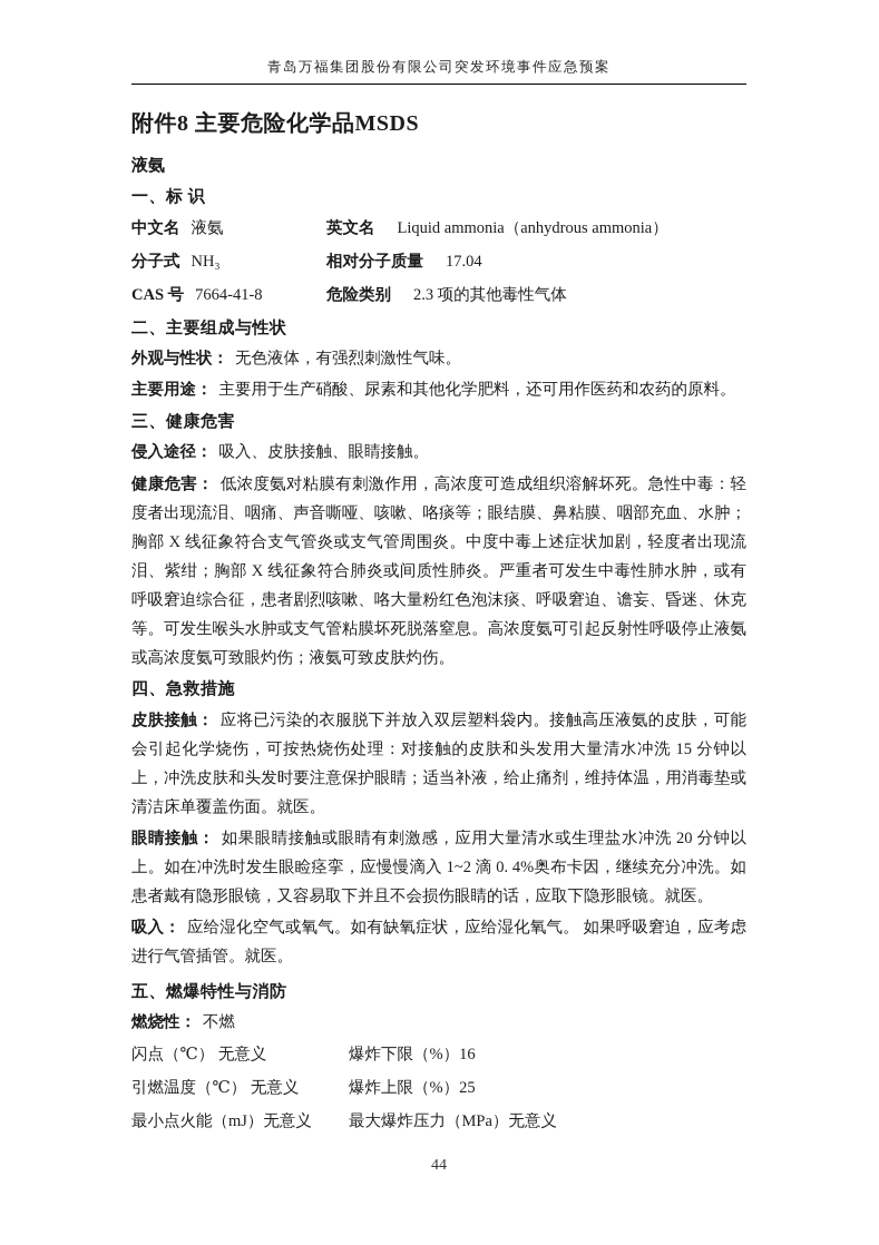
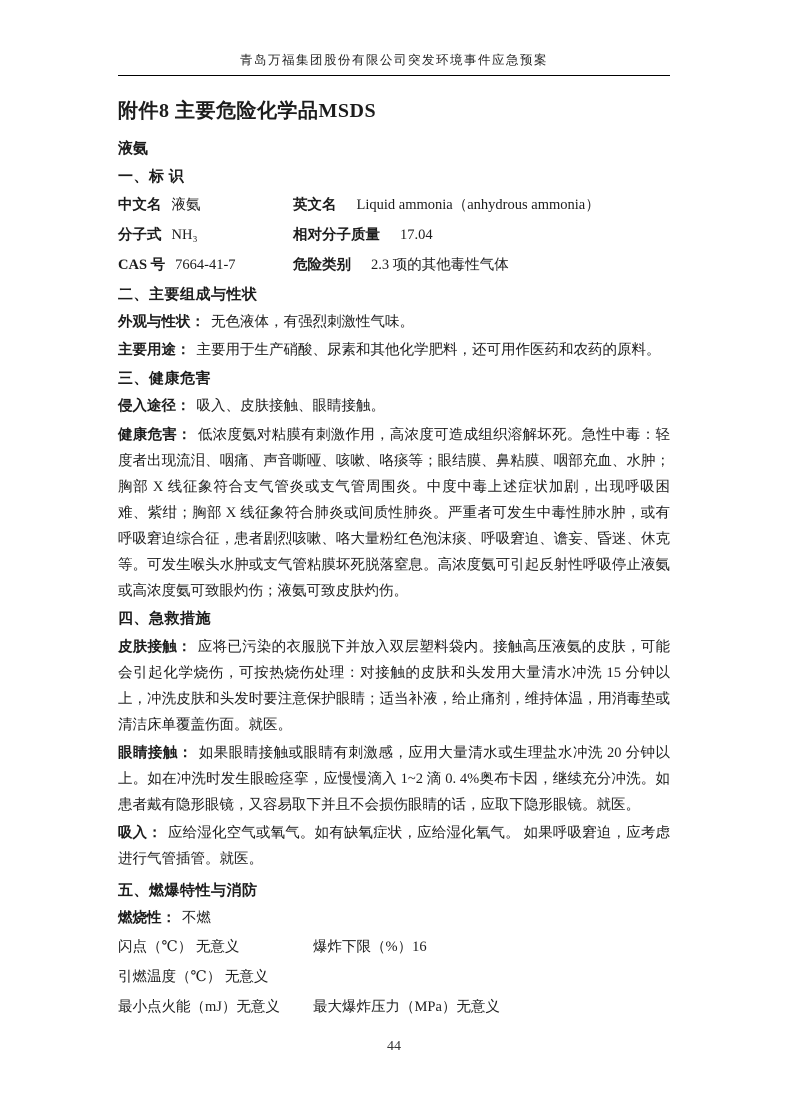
  青岛万福集团股份有限公司突发环境事件应急预案
  附件8 主要危险化学品MSDS
  液氨
  一、标 识
  中文名 液氨
  英文名 Liquid ammonia（anhydrous ammonia）
  分子式 NH₃
  相对分子质量 17.04
- CAS 号 7664-41-8
+ CAS 号 7664-41-7
  危险类别 2.3 项的其他毒性气体
  二、主要组成与性状
  外观与性状： 无色液体，有强烈刺激性气味。
  主要用途： 主要用于生产硝酸、尿素和其他化学肥料，还可用作医药和农药的原料。
  三、健康危害
  侵入途径： 吸入、皮肤接触、眼睛接触。
- 健康危害： 低浓度氨对粘膜有刺激作用，高浓度可造成组织溶解坏死。急性中毒：轻度者出现流泪、咽痛、声音嘶哑、咳嗽、咯痰等；眼结膜、鼻粘膜、咽部充血、水肿；胸部 X 线征象符合支气管炎或支气管周围炎。中度中毒上述症状加剧，轻度者出现流泪、紫绀；胸部 X 线征象符合肺炎或间质性肺炎。严重者可发生中毒性肺水肿，或有呼吸窘迫综合征，患者剧烈咳嗽、咯大量粉红色泡沫痰、呼吸窘迫、谵妄、昏迷、休克等。可发生喉头水肿或支气管粘膜坏死脱落窒息。高浓度氨可引起反射性呼吸停止液氨或高浓度氨可致眼灼伤；液氨可致皮肤灼伤。
+ 健康危害： 低浓度氨对粘膜有刺激作用，高浓度可造成组织溶解坏死。急性中毒：轻度者出现流泪、咽痛、声音嘶哑、咳嗽、咯痰等；眼结膜、鼻粘膜、咽部充血、水肿；胸部 X 线征象符合支气管炎或支气管周围炎。中度中毒上述症状加剧，出现呼吸困难、紫绀；胸部 X 线征象符合肺炎或间质性肺炎。严重者可发生中毒性肺水肿，或有呼吸窘迫综合征，患者剧烈咳嗽、咯大量粉红色泡沫痰、呼吸窘迫、谵妄、昏迷、休克等。可发生喉头水肿或支气管粘膜坏死脱落窒息。高浓度氨可引起反射性呼吸停止液氨或高浓度氨可致眼灼伤；液氨可致皮肤灼伤。
  四、急救措施
  皮肤接触： 应将已污染的衣服脱下并放入双层塑料袋内。接触高压液氨的皮肤，可能会引起化学烧伤，可按热烧伤处理：对接触的皮肤和头发用大量清水冲洗 15 分钟以上，冲洗皮肤和头发时要注意保护眼睛；适当补液，给止痛剂，维持体温，用消毒垫或清洁床单覆盖伤面。就医。
  眼睛接触： 如果眼睛接触或眼睛有刺激感，应用大量清水或生理盐水冲洗 20 分钟以上。如在冲洗时发生眼睑痉挛，应慢慢滴入 1~2 滴 0. 4%奥布卡因，继续充分冲洗。如患者戴有隐形眼镜，又容易取下并且不会损伤眼睛的话，应取下隐形眼镜。就医。
  吸入： 应给湿化空气或氧气。如有缺氧症状，应给湿化氧气。 如果呼吸窘迫，应考虑进行气管插管。就医。
  五、燃爆特性与消防
  燃烧性： 不燃
  闪点（℃） 无意义
  爆炸下限（%）16
  引燃温度（℃） 无意义
- 爆炸上限（%）25
  最小点火能（mJ）无意义
  最大爆炸压力（MPa）无意义
  44
